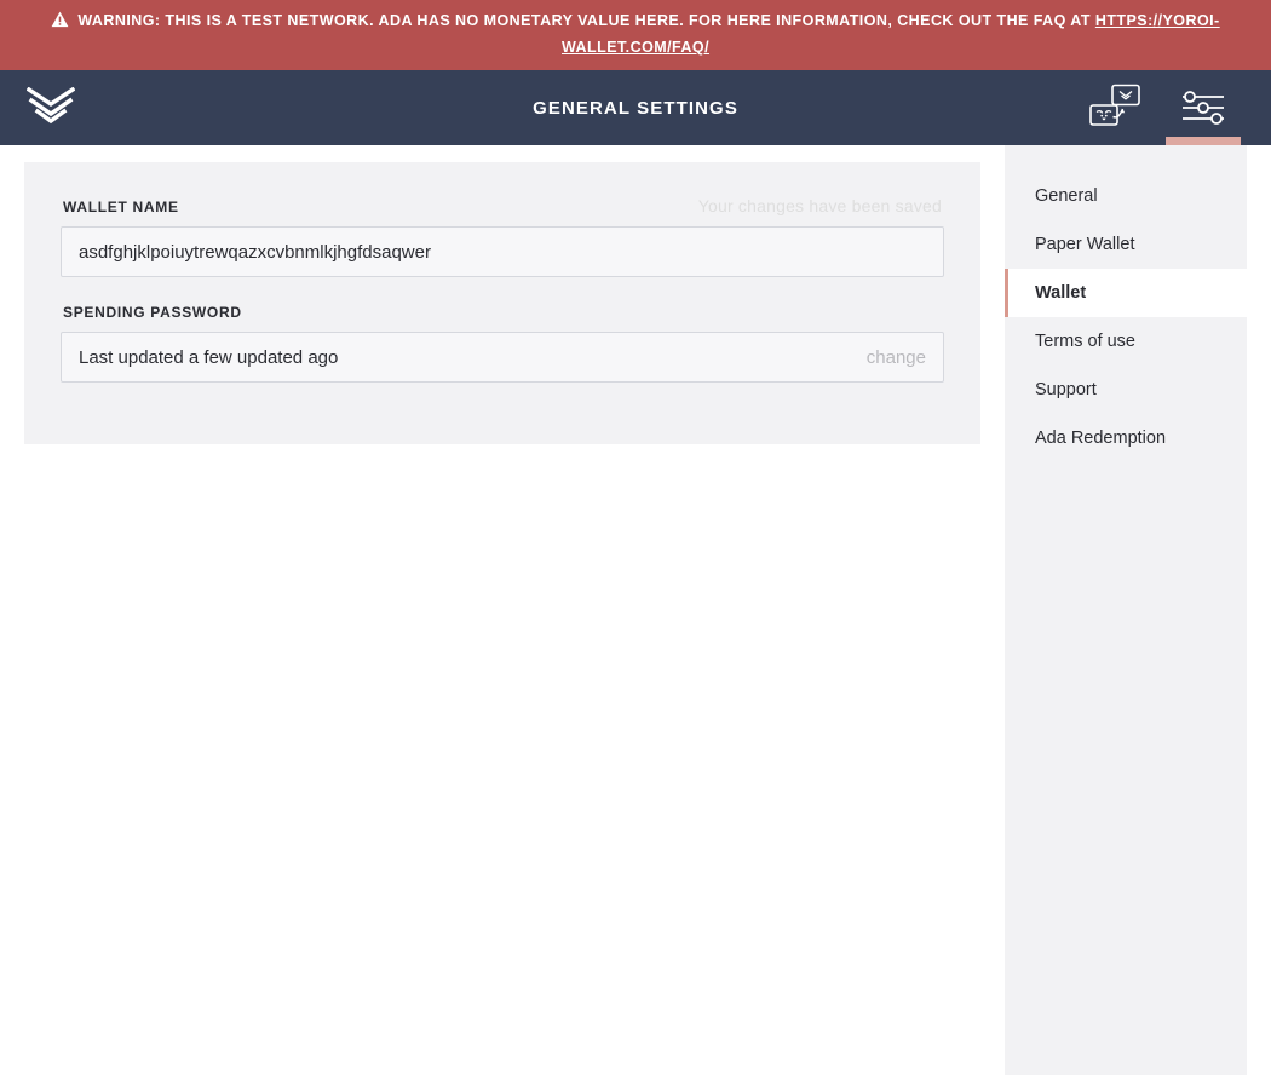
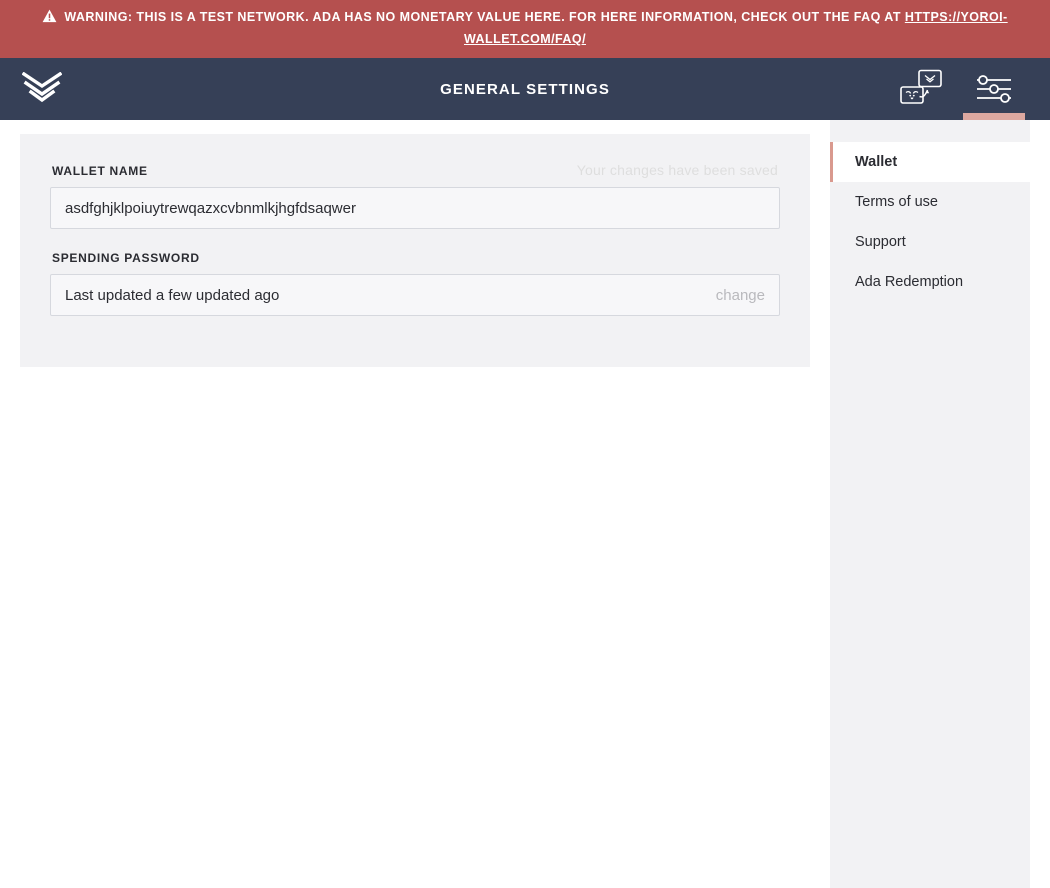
  WARNING: THIS IS A TEST NETWORK. ADA HAS NO MONETARY VALUE HERE. FOR HERE INFORMATION, CHECK OUT THE FAQ AT HTTPS://YOROI-WALLET.COM/FAQ/
  GENERAL SETTINGS
  WALLET NAME
  asdfghjklpoiuytrewqazxcvbnmlkjhgfdsaqwer
  SPENDING PASSWORD
  Last updated a few updated ago
  change
- General
- Paper Wallet
  Wallet
  Terms of use
  Support
  Ada Redemption
